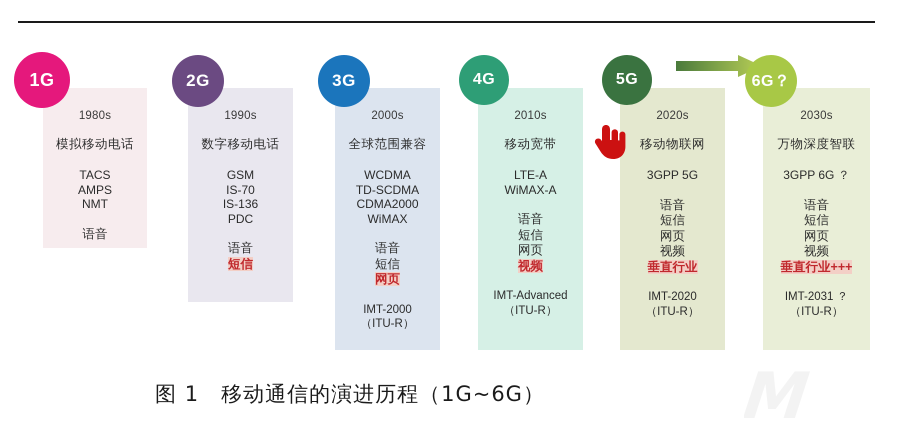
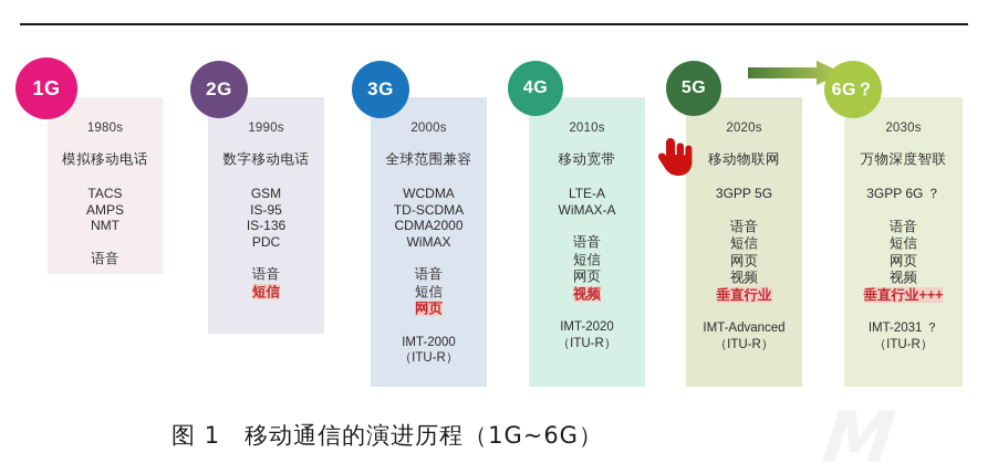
  1980s
  模拟移动电话
  TACS
  AMPS
  NMT
  语音
  1G
  1990s
  数字移动电话
  GSM
- IS-70
+ IS-95
  IS-136
  PDC
  语音
  短信
  2G
  2000s
  全球范围兼容
  WCDMA
  TD-SCDMA
  CDMA2000
  WiMAX
  语音
  短信
  网页
  IMT-2000
  （ITU-R）
  3G
  2010s
  移动宽带
  LTE-A
  WiMAX-A
  语音
  短信
  网页
  视频
- IMT-Advanced
+ IMT-2020
  （ITU-R）
  4G
  2020s
  移动物联网
  3GPP 5G
  语音
  短信
  网页
  视频
  垂直行业
- IMT-2020
+ IMT-Advanced
  （ITU-R）
  5G
  2030s
  万物深度智联
  3GPP 6G ？
  语音
  短信
  网页
  视频
  垂直行业+++
  IMT-2031 ？
  （ITU-R）
  6G？
  图 1 移动通信的演进历程（1G~6G）
